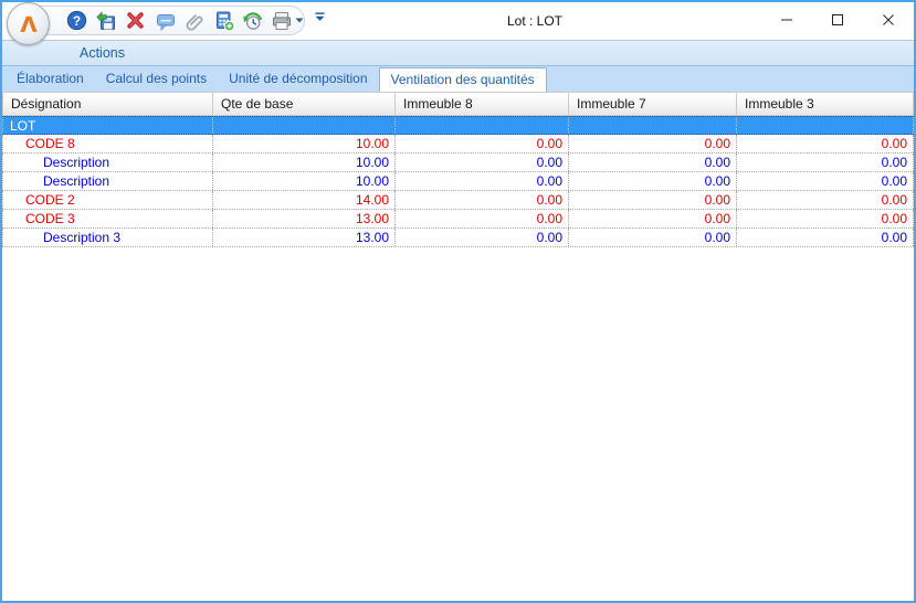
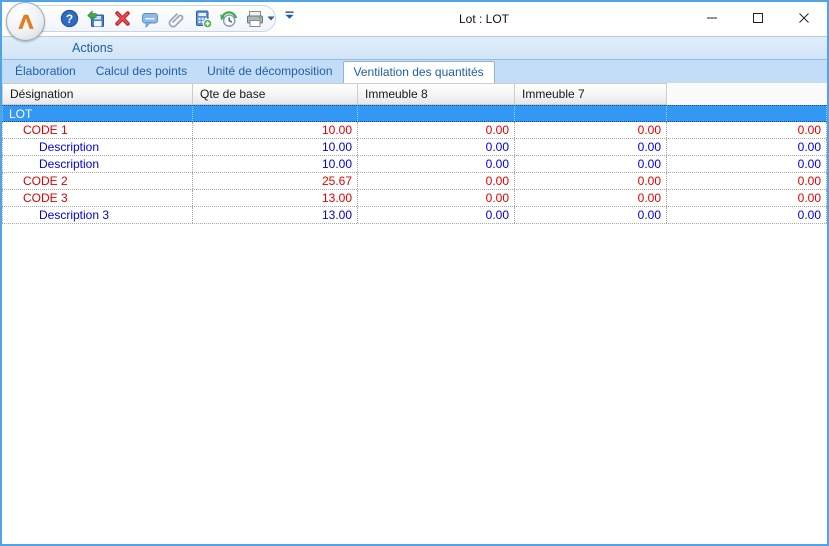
  ?
  Lot : LOT
  Actions
  Élaboration
  Calcul des points
  Unité de décomposition
  Ventilation des quantités
  Désignation
  Qte de base
  Immeuble 8
  Immeuble 7
- Immeuble 3
  LOT
- CODE 8
+ CODE 1
  10.00
  0.00
  0.00
  0.00
  Description
  10.00
  0.00
  0.00
  0.00
  Description
  10.00
  0.00
  0.00
  0.00
  CODE 2
- 14.00
+ 25.67
  0.00
  0.00
  0.00
  CODE 3
  13.00
  0.00
  0.00
  0.00
  Description 3
  13.00
  0.00
  0.00
  0.00
